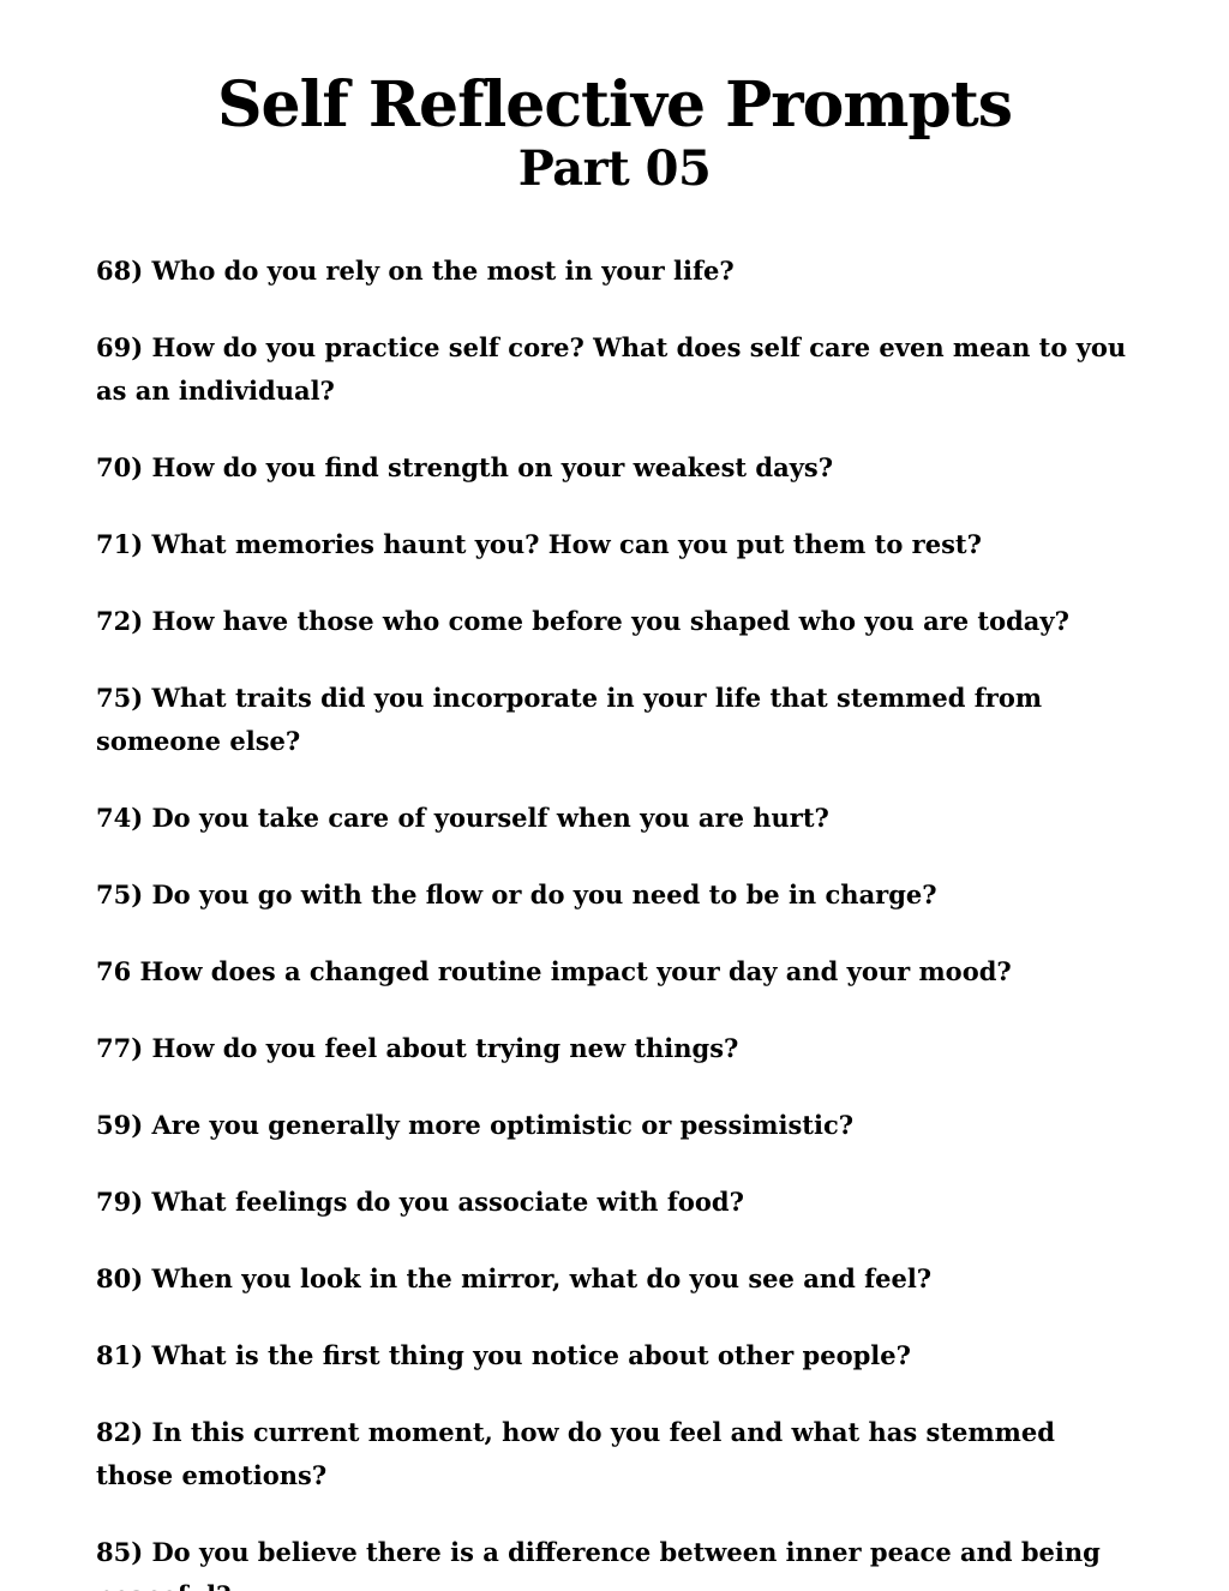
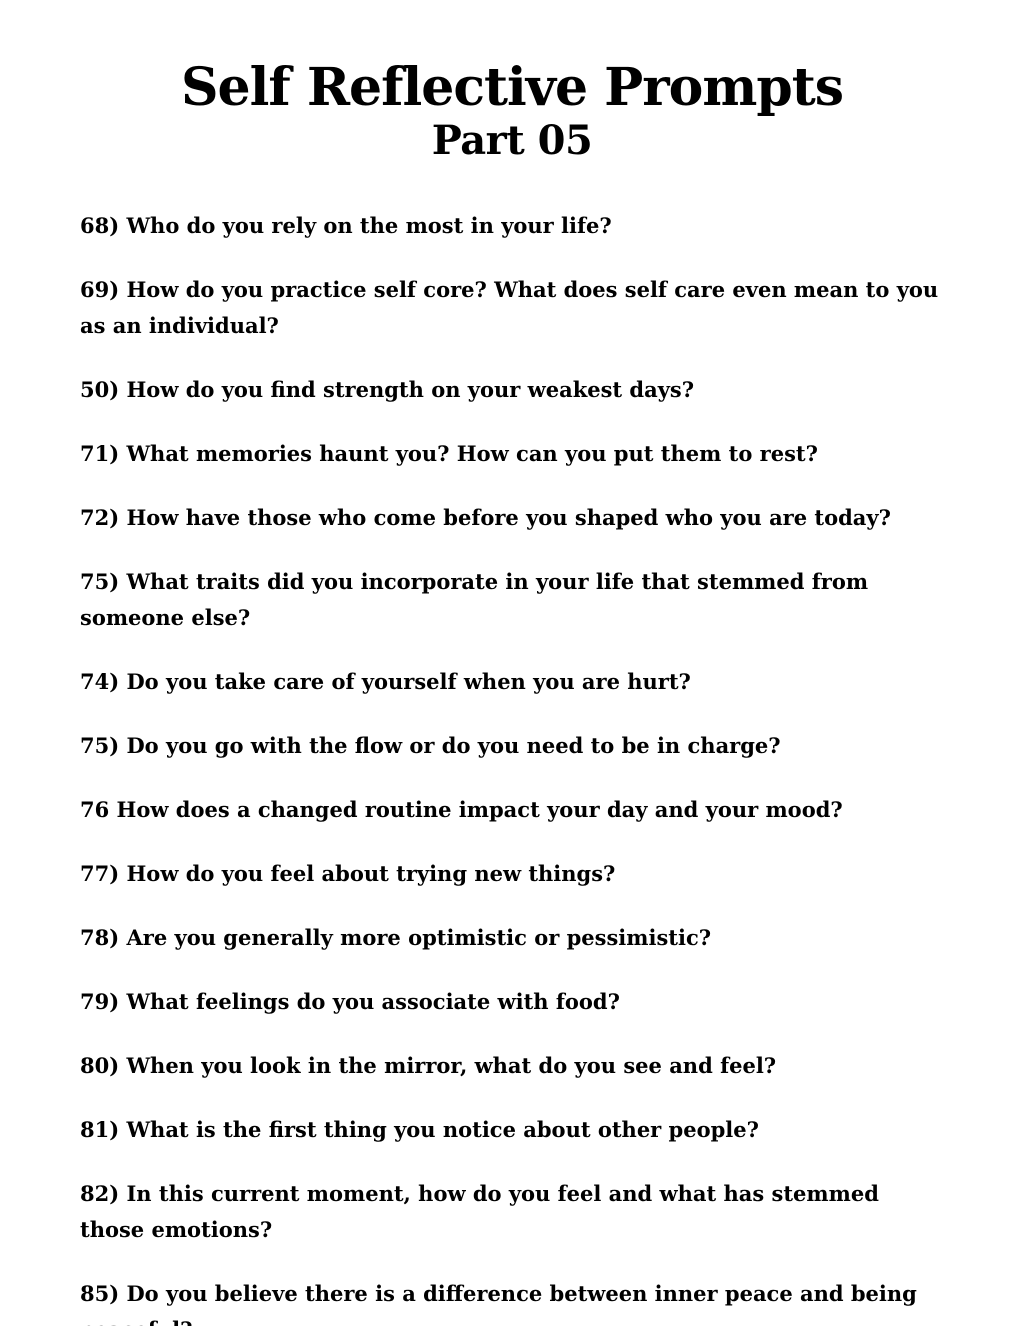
  Self Reflective Prompts
  Part 05
  68) Who do you rely on the most in your life?
  69) How do you practice self core? What does self care even mean to you as an individual?
- 70) How do you find strength on your weakest days?
+ 50) How do you find strength on your weakest days?
  71) What memories haunt you? How can you put them to rest?
  72) How have those who come before you shaped who you are today?
  75) What traits did you incorporate in your life that stemmed from someone else?
  74) Do you take care of yourself when you are hurt?
  75) Do you go with the flow or do you need to be in charge?
  76 How does a changed routine impact your day and your mood?
  77) How do you feel about trying new things?
- 59) Are you generally more optimistic or pessimistic?
+ 78) Are you generally more optimistic or pessimistic?
  79) What feelings do you associate with food?
  80) When you look in the mirror, what do you see and feel?
  81) What is the first thing you notice about other people?
  82) In this current moment, how do you feel and what has stemmed those emotions?
  85) Do you believe there is a difference between inner peace and being
